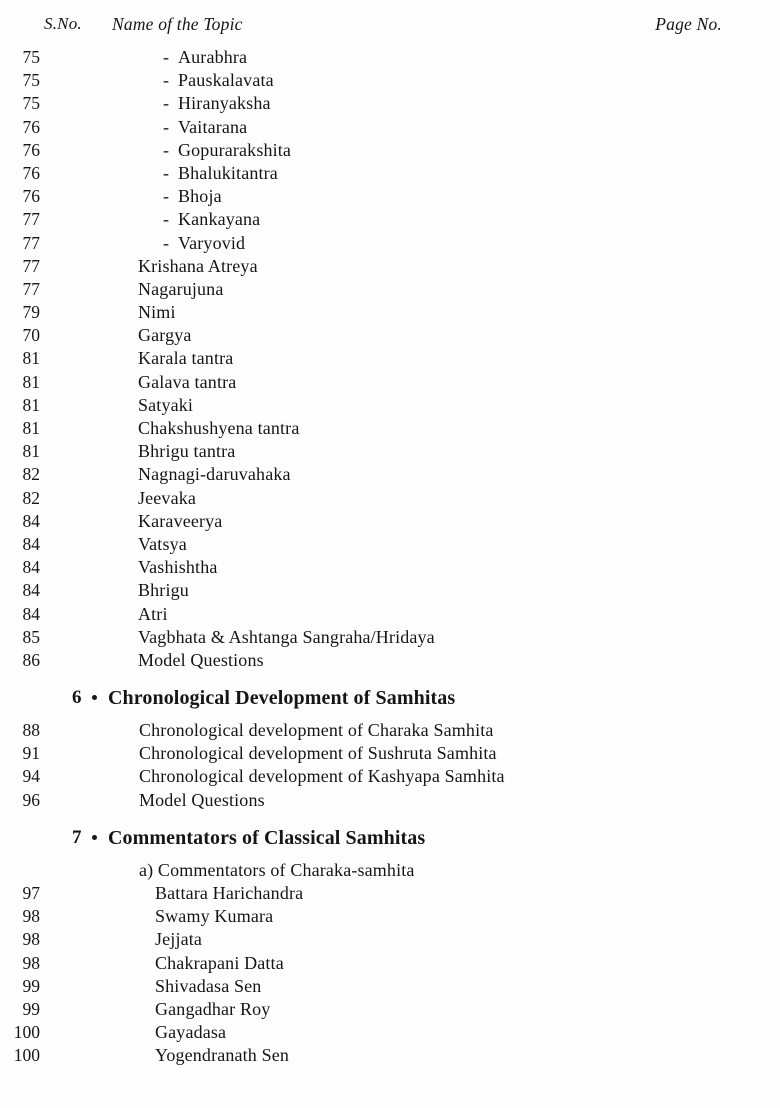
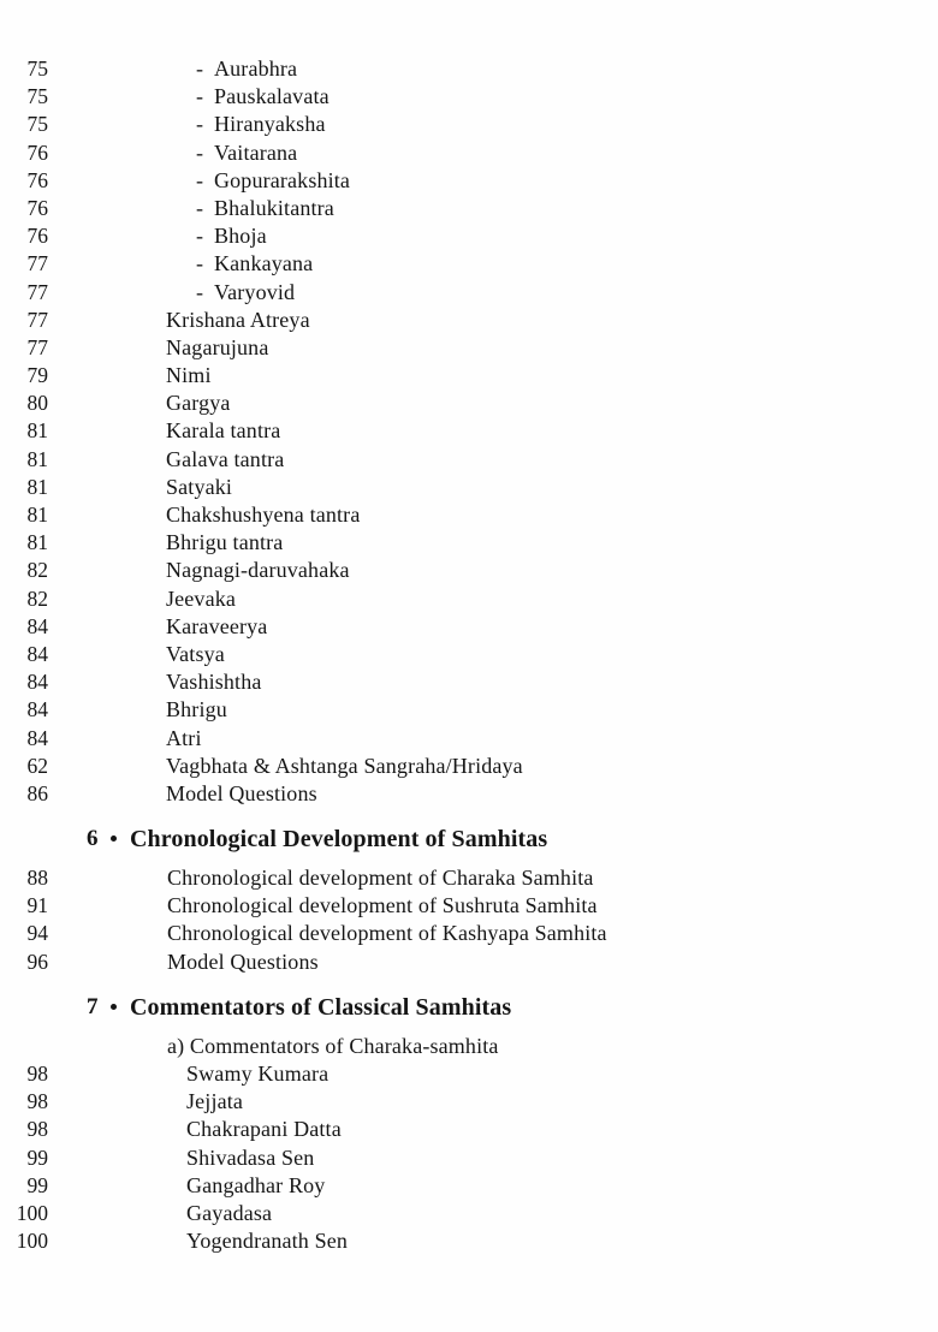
- S.No.
- Name of the Topic
- Page No.
  - Aurabhra
  75
  - Pauskalavata
  75
  - Hiranyaksha
  75
  - Vaitarana
  76
  - Gopurarakshita
  76
  - Bhalukitantra
  76
  - Bhoja
  76
  - Kankayana
  77
  - Varyovid
  77
  Krishana Atreya
  77
  Nagarujuna
  77
  Nimi
  79
  Gargya
- 70
+ 80
  Karala tantra
  81
  Galava tantra
  81
  Satyaki
  81
  Chakshushyena tantra
  81
  Bhrigu tantra
  81
  Nagnagi-daruvahaka
  82
  Jeevaka
  82
  Karaveerya
  84
  Vatsya
  84
  Vashishtha
  84
  Bhrigu
  84
  Atri
  84
  Vagbhata & Ashtanga Sangraha/Hridaya
- 85
+ 62
  Model Questions
  86
  6
  Chronological Development of Samhitas
  Chronological development of Charaka Samhita
  88
  Chronological development of Sushruta Samhita
  91
  Chronological development of Kashyapa Samhita
  94
  Model Questions
  96
  7
  Commentators of Classical Samhitas
  a) Commentators of Charaka-samhita
- Battara Harichandra
- 97
  Swamy Kumara
  98
  Jejjata
  98
  Chakrapani Datta
  98
  Shivadasa Sen
  99
  Gangadhar Roy
  99
  Gayadasa
  100
  Yogendranath Sen
  100
